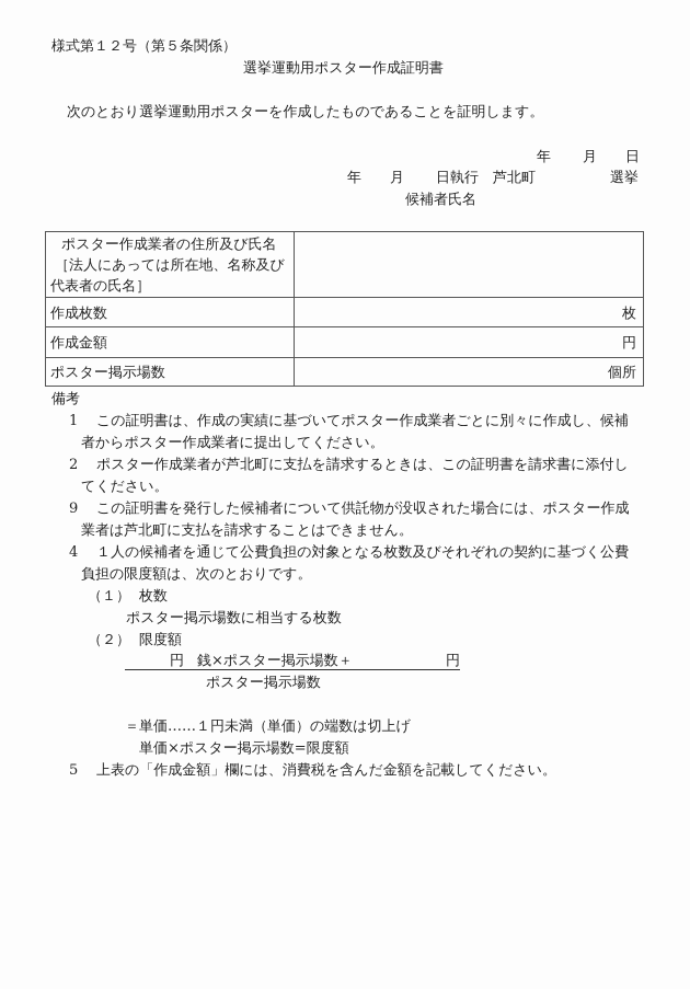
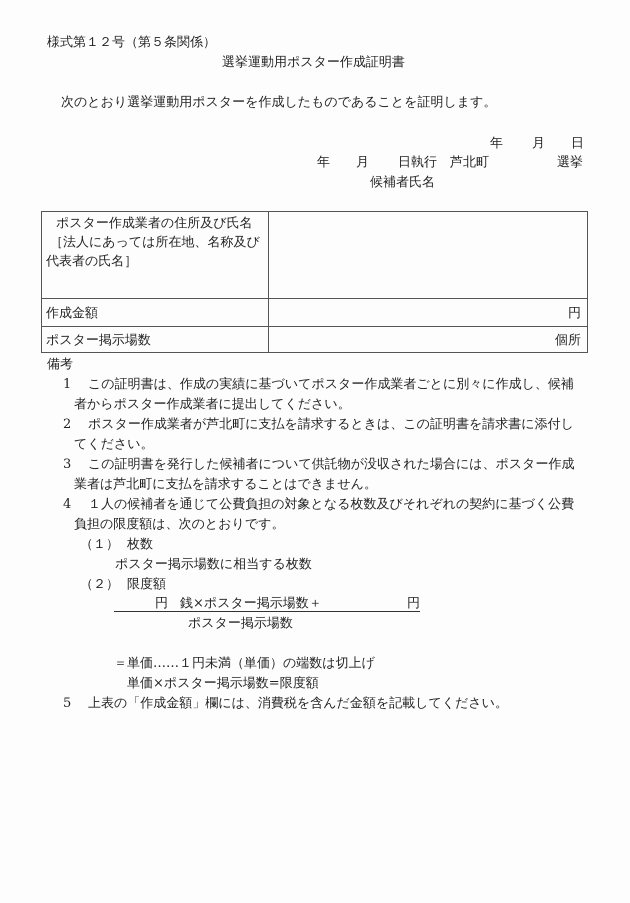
  様式第１２号（第５条関係）
  選挙運動用ポスター作成証明書
  次のとおり選挙運動用ポスターを作成したものであることを証明します。
  年
  月
  日
  年
  月
  日執行
  芦北町
  選挙
  候補者氏名
  ポスター作成業者の住所及び氏名
  ［法人にあっては所在地、名称及び
  代表者の氏名］
- 作成枚数
- 枚
  作成金額
  円
  ポスター掲示場数
  個所
  備考
  1
  この証明書は、作成の実績に基づいてポスター作成業者ごとに別々に作成し、候補
  者からポスター作成業者に提出してください。
  2
  ポスター作成業者が芦北町に支払を請求するときは、この証明書を請求書に添付し
  てください。
- 9
+ 3
  この証明書を発行した候補者について供託物が没収された場合には、ポスター作成
  業者は芦北町に支払を請求することはできません。
  4
  １人の候補者を通じて公費負担の対象となる枚数及びそれぞれの契約に基づく公費
  負担の限度額は、次のとおりです。
  （１）
  枚数
  ポスター掲示場数に相当する枚数
  （２）
  限度額
  円
  銭×ポスター掲示場数＋
  円
  ポスター掲示場数
  ＝単価……１円未満（単価）の端数は切上げ
  単価×ポスター掲示場数=限度額
  5
  上表の「作成金額」欄には、消費税を含んだ金額を記載してください。
